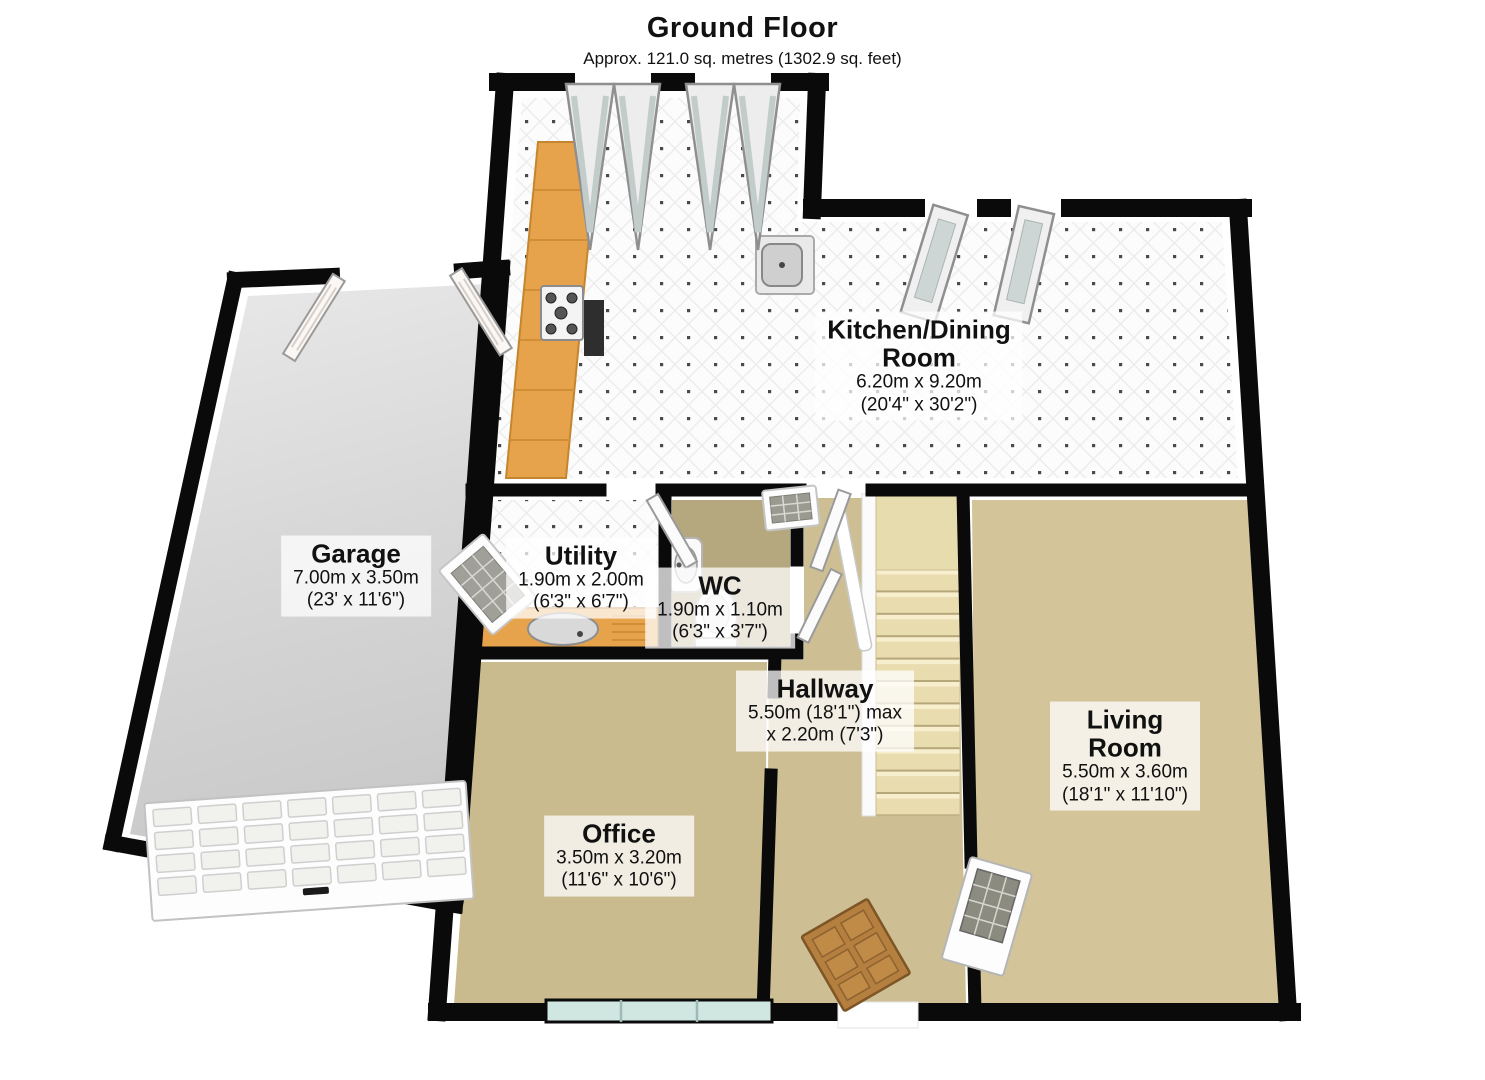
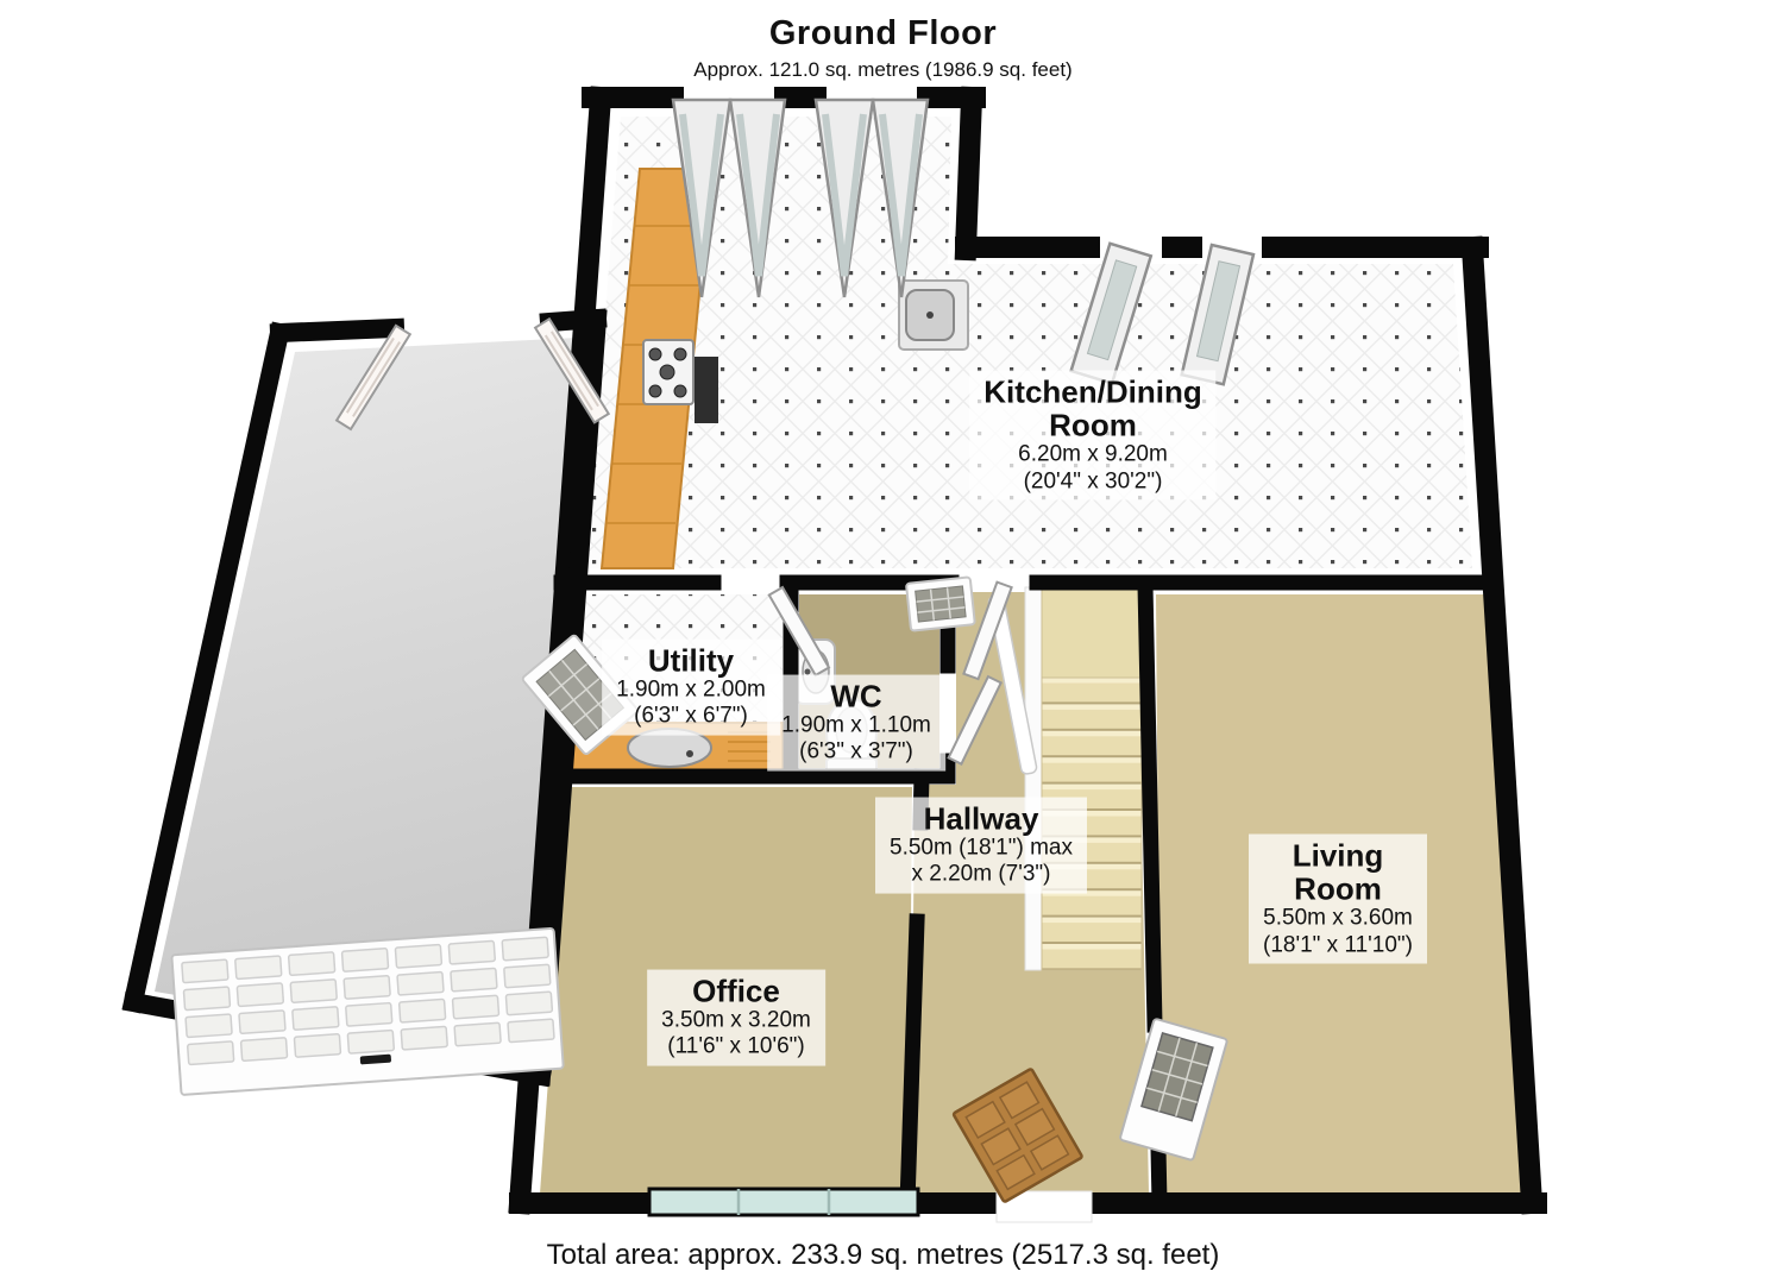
  Ground Floor
- Approx. 121.0 sq. metres (1302.9 sq. feet)
+ Approx. 121.0 sq. metres (1986.9 sq. feet)
  Kitchen/Dining
  Room
  6.20m x 9.20m
  (20'4" x 30'2")
- Garage
- 7.00m x 3.50m
- (23' x 11'6")
  Utility
  1.90m x 2.00m
  (6'3" x 6'7")
  WC
  1.90m x 1.10m
  (6'3" x 3'7")
  Hallway
  5.50m (18'1") max
  x 2.20m (7'3")
  Office
  3.50m x 3.20m
  (11'6" x 10'6")
  Living
  Room
  5.50m x 3.60m
  (18'1" x 11'10")
+ Total area: approx. 233.9 sq. metres (2517.3 sq. feet)
